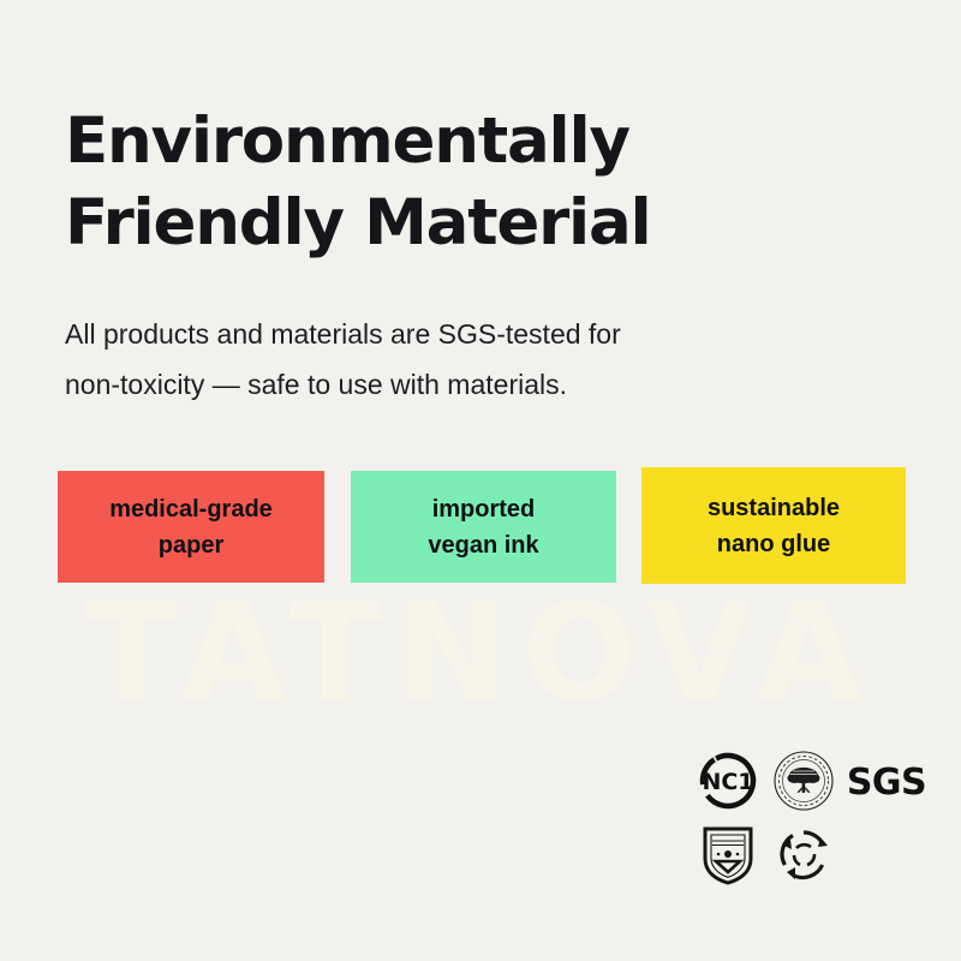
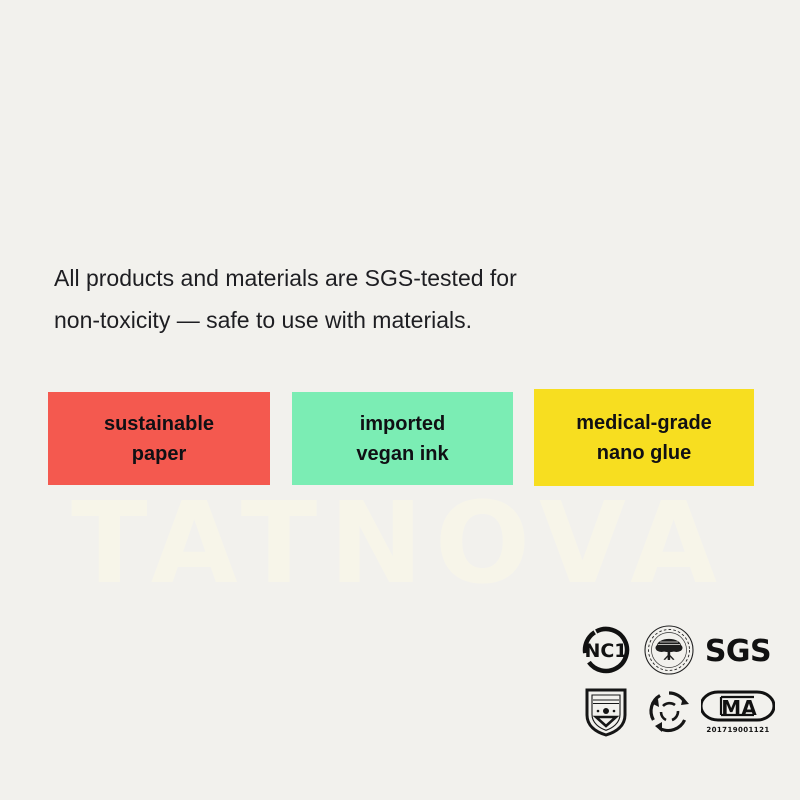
  TATNOVA
- Environmentally
- Friendly Material
  All products and materials are SGS-tested for
  non-toxicity — safe to use with materials.
- medical-grade
+ sustainable
  paper
  imported
  vegan ink
- sustainable
+ medical-grade
  nano glue
  NC1
  SGS
+ MA
+ 201719001121
